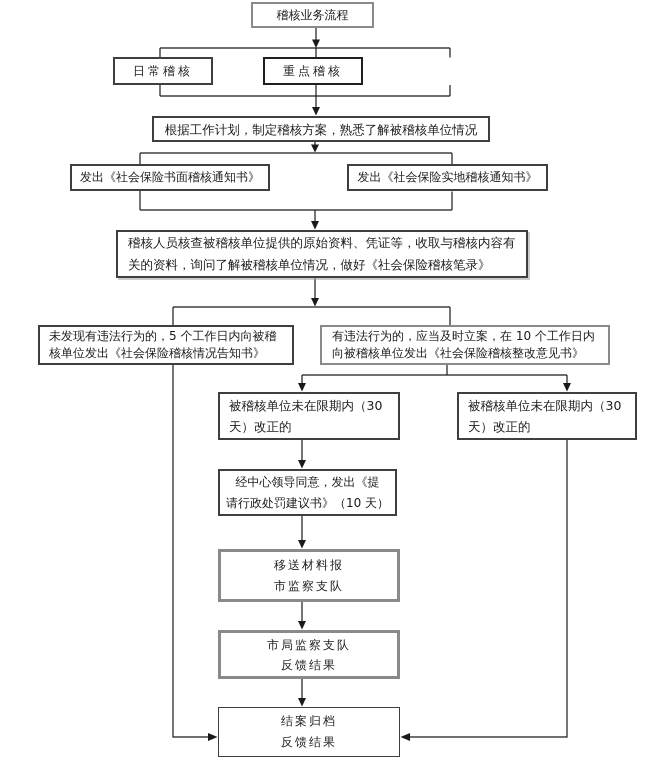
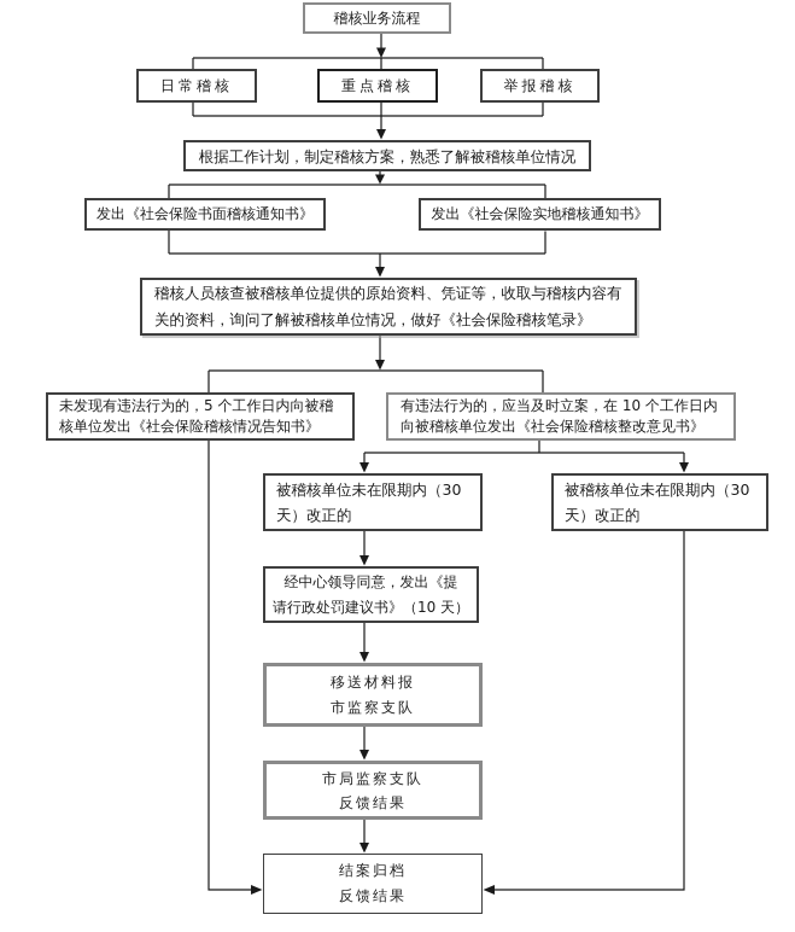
  稽核业务流程
  日常稽核
  重点稽核
+ 举报稽核
  根据工作计划，制定稽核方案，熟悉了解被稽核单位情况
  发出《社会保险书面稽核通知书》
  发出《社会保险实地稽核通知书》
  稽核人员核查被稽核单位提供的原始资料、凭证等，收取与稽核内容有
  关的资料，询问了解被稽核单位情况，做好《社会保险稽核笔录》
  未发现有违法行为的，5 个工作日内向被稽
  核单位发出《社会保险稽核情况告知书》
  有违法行为的，应当及时立案，在 10 个工作日内
  向被稽核单位发出《社会保险稽核整改意见书》
  被稽核单位未在限期内（30
  天）改正的
  被稽核单位未在限期内（30
  天）改正的
  经中心领导同意，发出《提
  请行政处罚建议书》（10 天）
  移送材料报
  市监察支队
  市局监察支队
  反馈结果
  结案归档
  反馈结果
